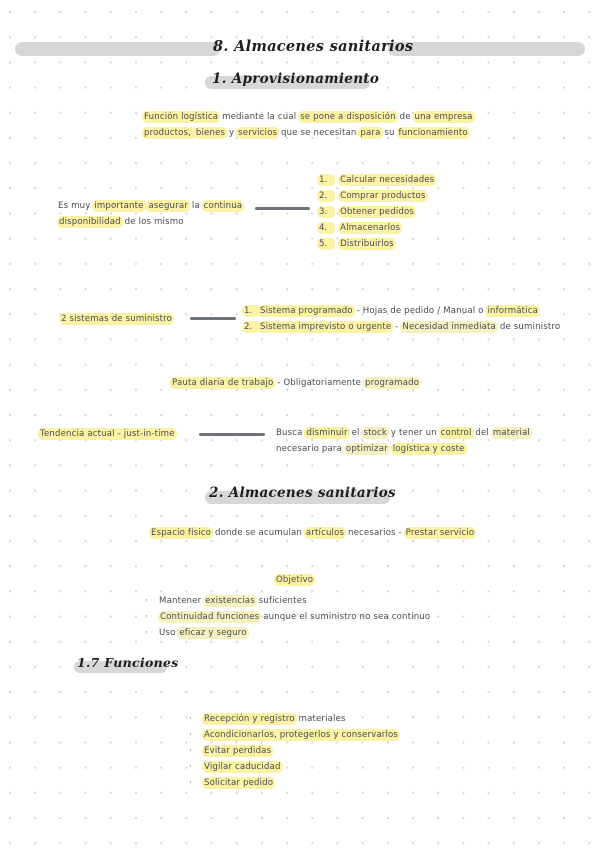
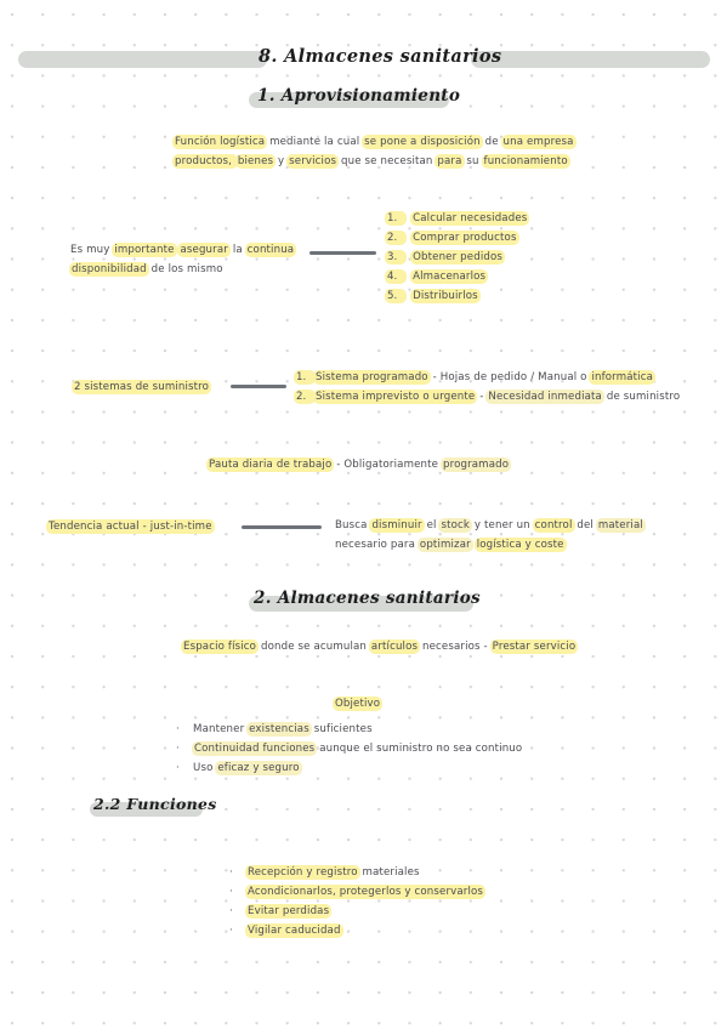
  8. Almacenes sanitarios
  1. Aprovisionamiento
  Función logística mediante la cual se pone a disposición de una empresa
  productos, bienes y servicios que se necesitan para su funcionamiento
  Es muy importante asegurar la continua
  disponibilidad de los mismo
  1. Calcular necesidades
  2. Comprar productos
  3. Obtener pedidos
  4. Almacenarlos
  5. Distribuirlos
  2 sistemas de suministro
  1. Sistema programado - Hojas de pedido / Manual o informática
  2. Sistema imprevisto o urgente - Necesidad inmediata de suministro
  Pauta diaria de trabajo - Obligatoriamente programado
  Tendencia actual - just-in-time
  Busca disminuir el stock y tener un control del material
  necesario para optimizar logística y coste
  2. Almacenes sanitarios
  Espacio físico donde se acumulan artículos necesarios - Prestar servicio
  Objetivo
  · Mantener existencias suficientes
  · Continuidad funciones aunque el suministro no sea continuo
  · Uso eficaz y seguro
- 1.7 Funciones
+ 2.2 Funciones
  · Recepción y registro materiales
  · Acondicionarlos, protegerlos y conservarlos
  · Evitar perdidas
  · Vigilar caducidad
- · Solicitar pedido
